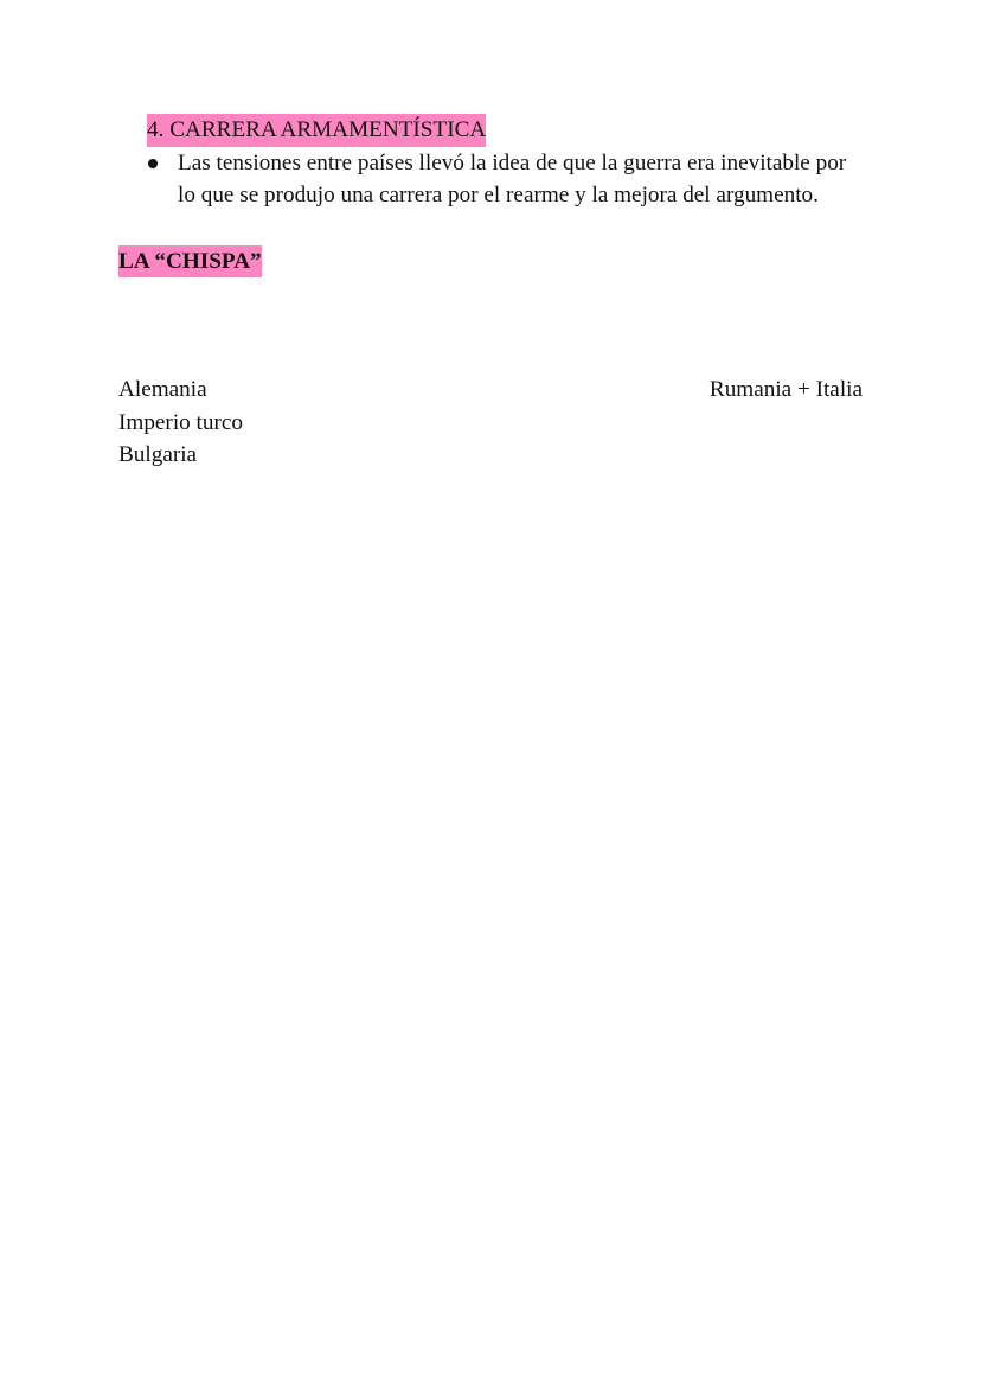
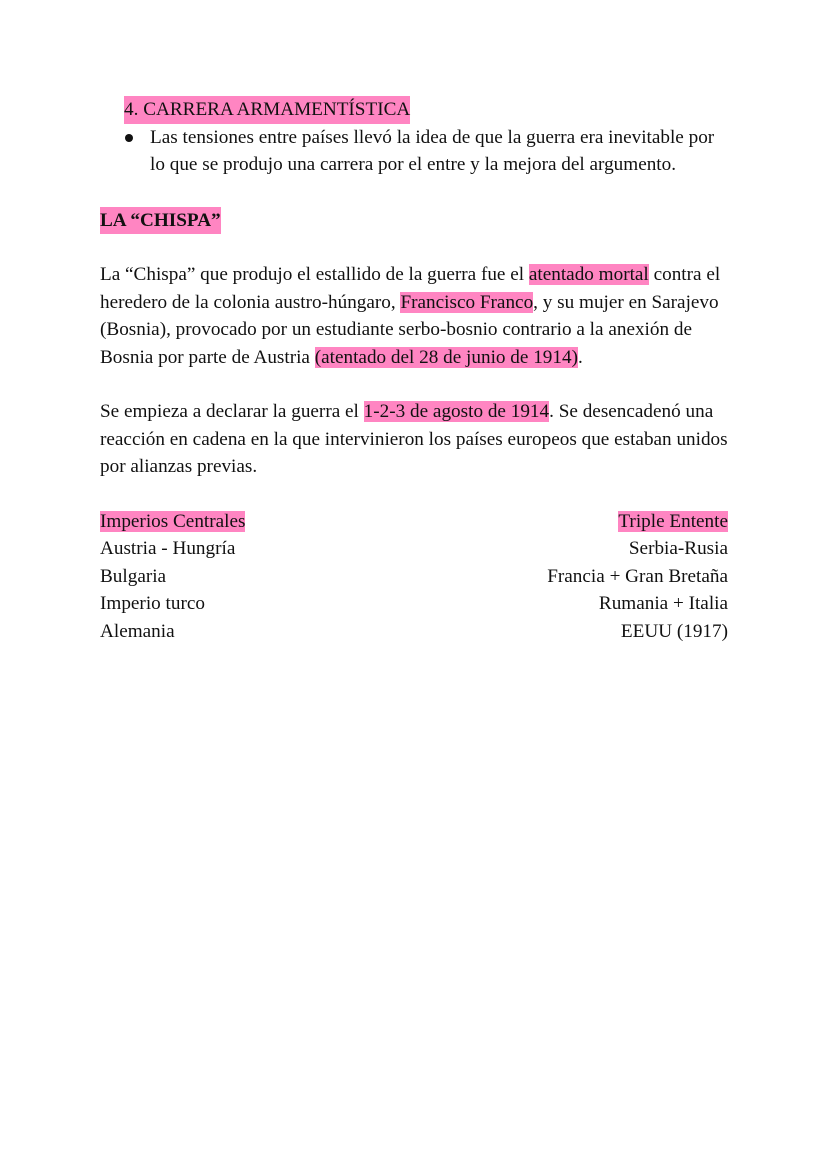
  4. CARRERA ARMAMENTÍSTICA
- Las tensiones entre países llevó la idea de que la guerra era inevitable por lo que se produjo una carrera por el rearme y la mejora del argumento.
+ Las tensiones entre países llevó la idea de que la guerra era inevitable por lo que se produjo una carrera por el entre y la mejora del argumento.
  LA “CHISPA”
+ La “Chispa” que produjo el estallido de la guerra fue el atentado mortal contra el heredero de la colonia austro-húngaro, Francisco Franco, y su mujer en Sarajevo (Bosnia), provocado por un estudiante serbo-bosnio contrario a la anexión de Bosnia por parte de Austria (atentado del 28 de junio de 1914).
+ Se empieza a declarar la guerra el 1-2-3 de agosto de 1914. Se desencadenó una reacción en cadena en la que intervinieron los países europeos que estaban unidos por alianzas previas.
+ Imperios Centrales
+ Austria - Hungría
- Alemania
+ Bulgaria
  Imperio turco
- Bulgaria
+ Alemania
+ Triple Entente
+ Serbia-Rusia
+ Francia + Gran Bretaña
  Rumania + Italia
+ EEUU (1917)
